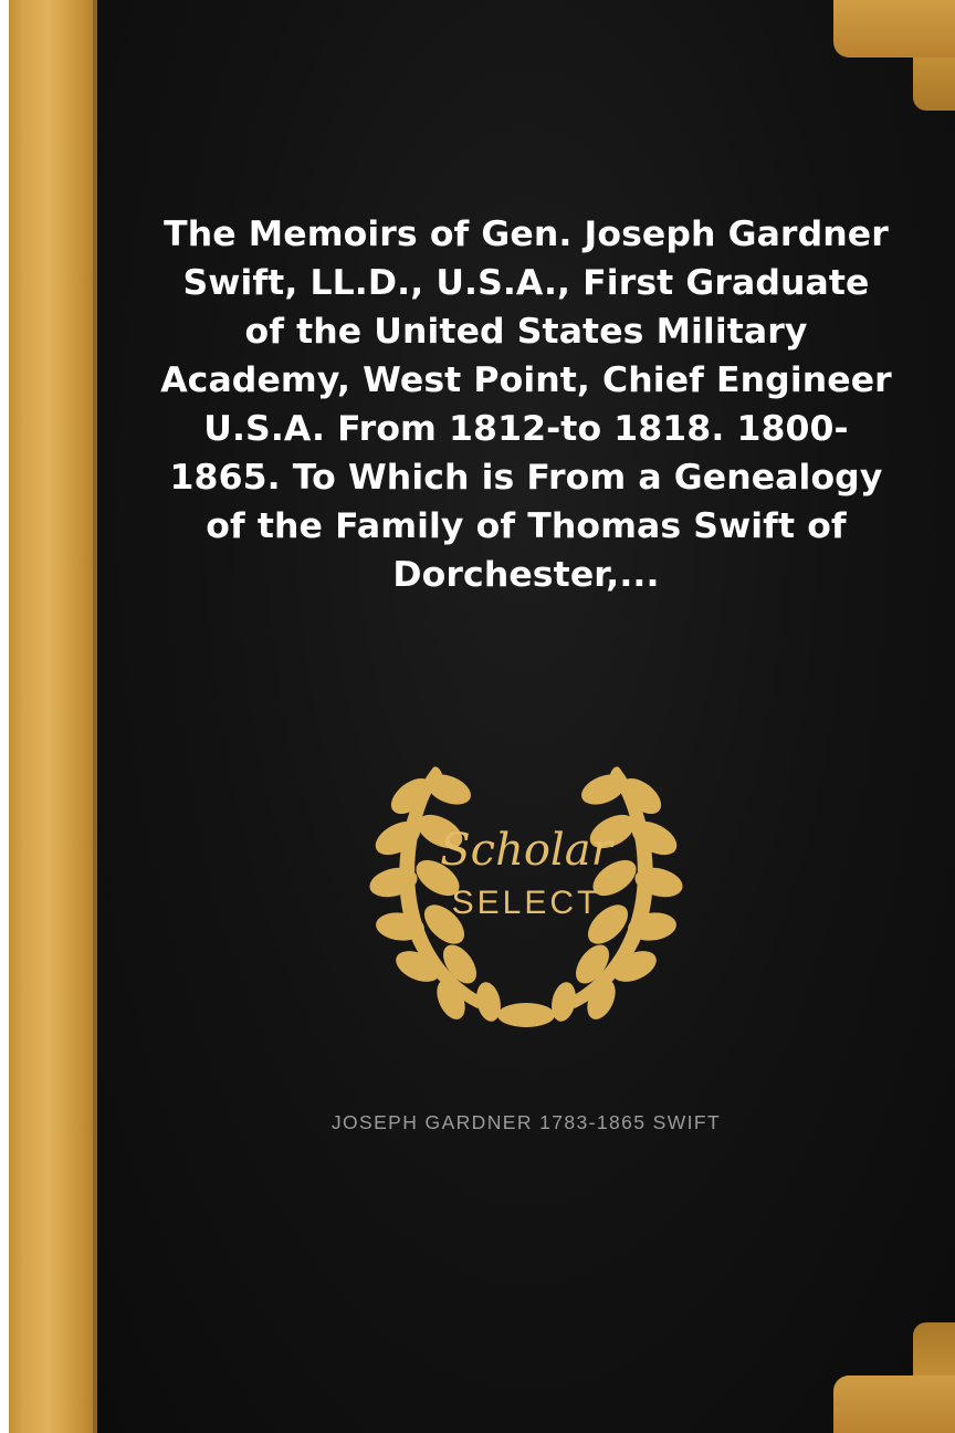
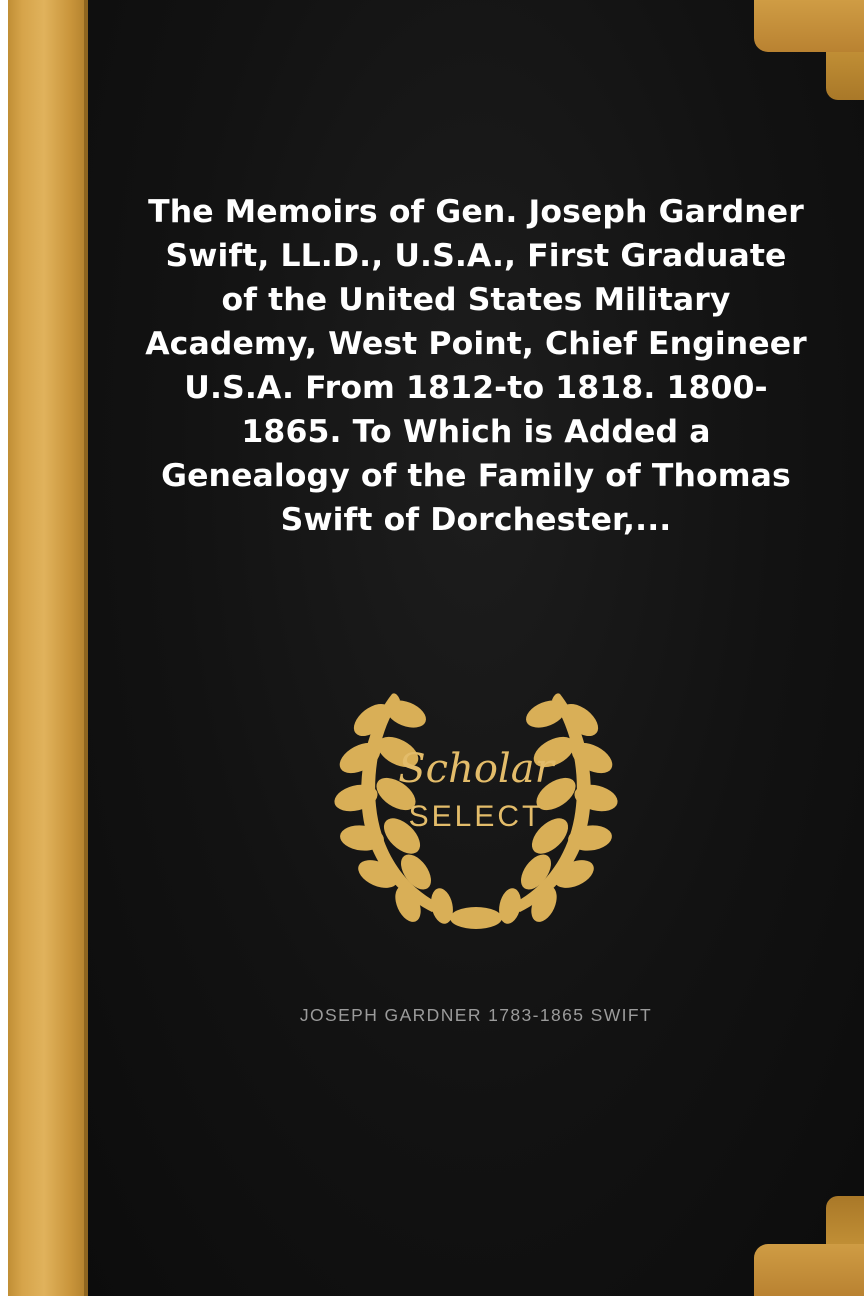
- The Memoirs of Gen. Joseph Gardner Swift, LL.D., U.S.A., First Graduate of the United States Military Academy, West Point, Chief Engineer U.S.A. From 1812-to 1818. 1800-1865. To Which is From a Genealogy of the Family of Thomas Swift of Dorchester,...
+ The Memoirs of Gen. Joseph Gardner Swift, LL.D., U.S.A., First Graduate of the United States Military Academy, West Point, Chief Engineer U.S.A. From 1812-to 1818. 1800-1865. To Which is Added a Genealogy of the Family of Thomas Swift of Dorchester,...
  Scholar
  SELECT
  JOSEPH GARDNER 1783-1865 SWIFT
